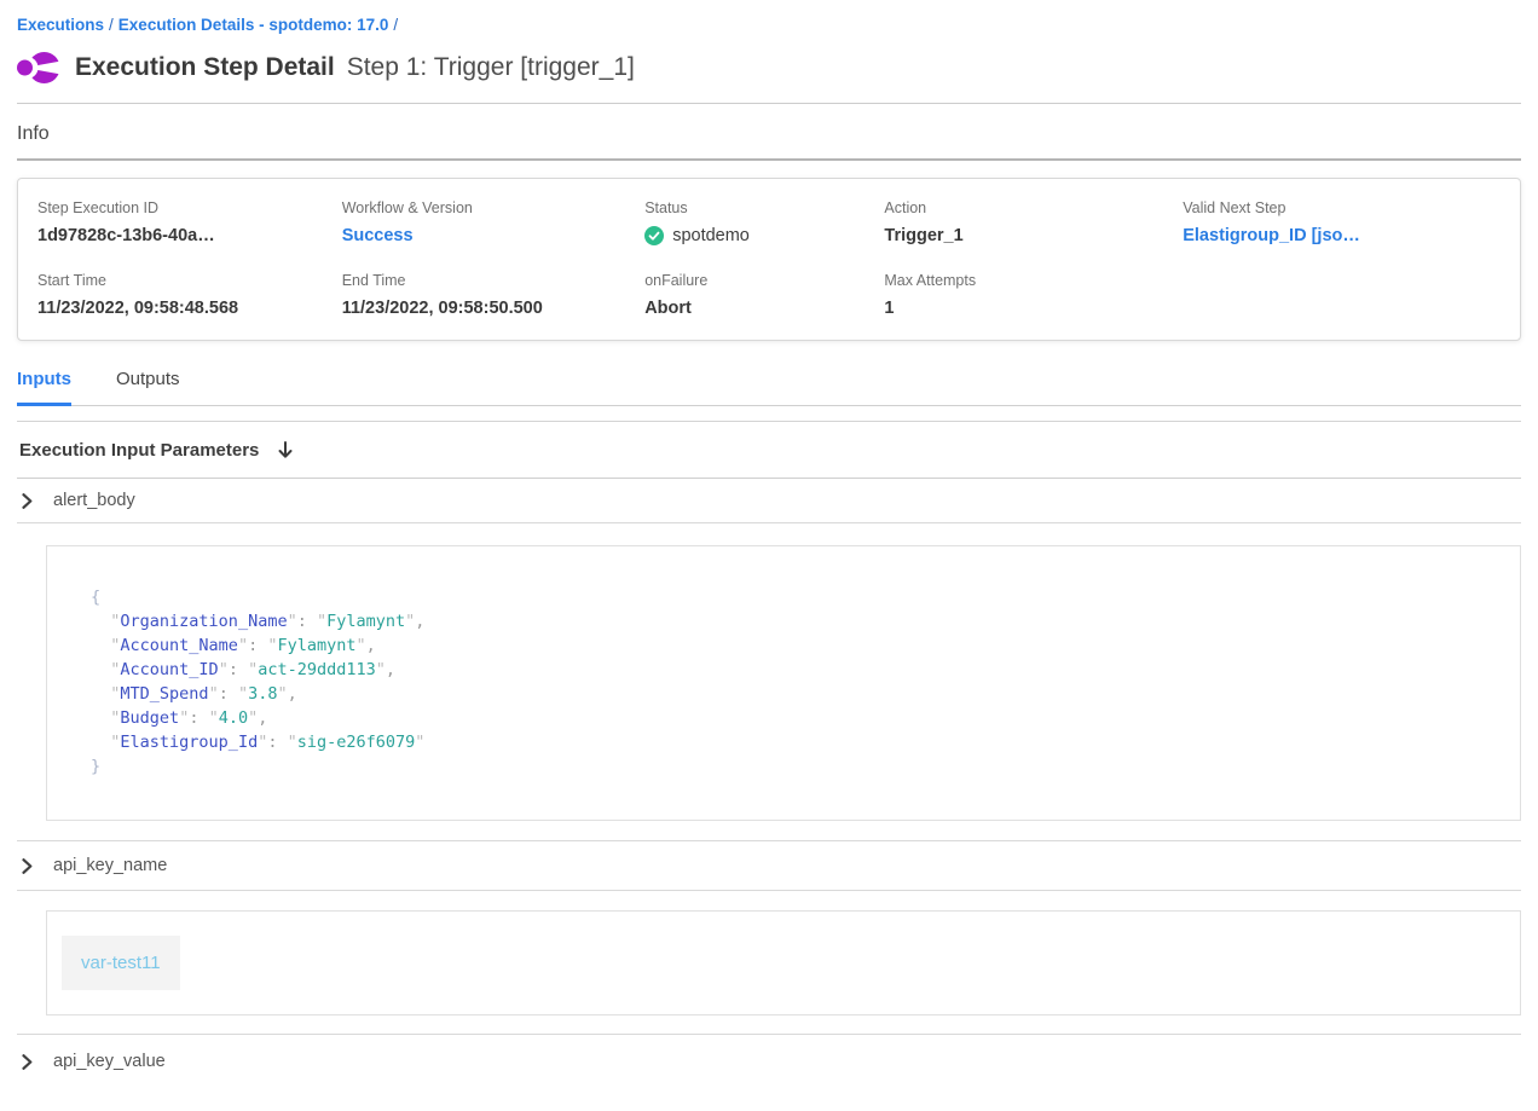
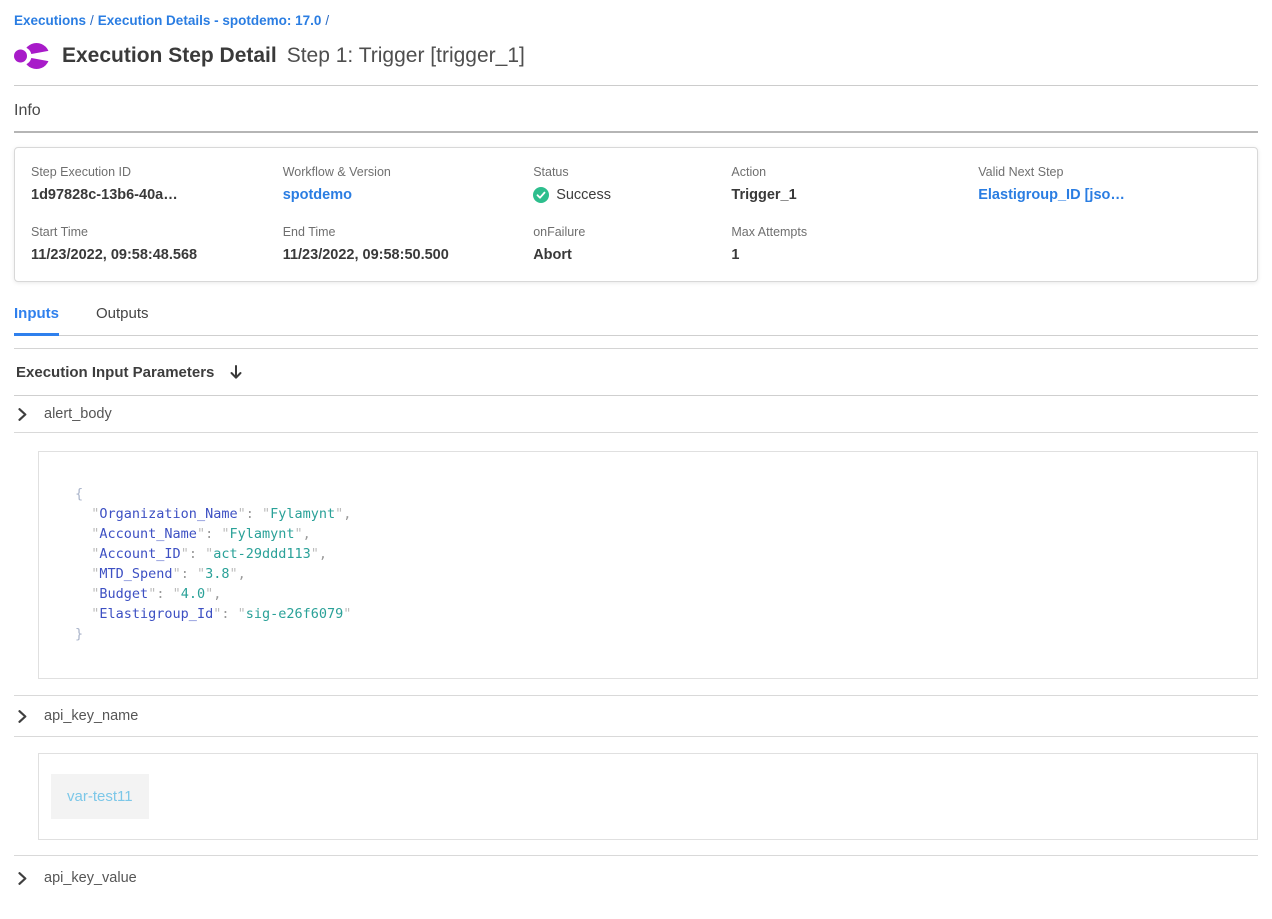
  Executions / Execution Details - spotdemo: 17.0 /
  Execution Step Detail
  Step 1: Trigger [trigger_1]
  Info
  Step Execution ID
  1d97828c-13b6-40a…
  Workflow & Version
- Success
+ spotdemo
  Status
- spotdemo
+ Success
  Action
  Trigger_1
  Valid Next Step
  Elastigroup_ID [jso…
  Start Time
  11/23/2022, 09:58:48.568
  End Time
  11/23/2022, 09:58:50.500
  onFailure
  Abort
  Max Attempts
  1
  Inputs
  Outputs
  Execution Input Parameters
  alert_body
  { "Organization_Name": "Fylamynt", "Account_Name": "Fylamynt", "Account_ID": "act-29ddd113", "MTD_Spend": "3.8", "Budget": "4.0", "Elastigroup_Id": "sig-e26f6079" }
  api_key_name
  var-test11
  api_key_value
